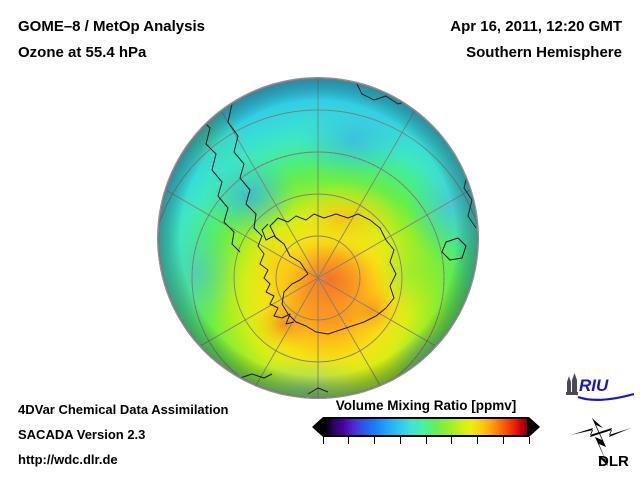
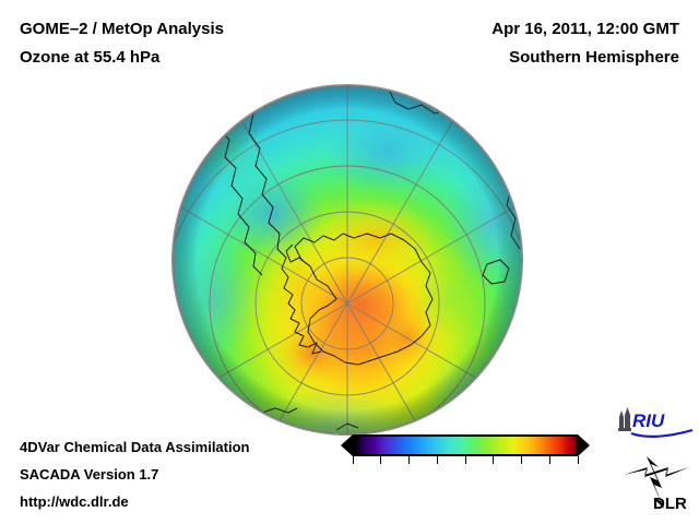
- GOME–8 / MetOp Analysis
+ GOME–2 / MetOp Analysis
  Ozone at 55.4 hPa
- Apr 16, 2011, 12:20 GMT
+ Apr 16, 2011, 12:00 GMT
  Southern Hemisphere
  4DVar Chemical Data Assimilation
- SACADA Version 2.3
+ SACADA Version 1.7
  http://wdc.dlr.de
- Volume Mixing Ratio [ppmv]
  RIU
  DLR
